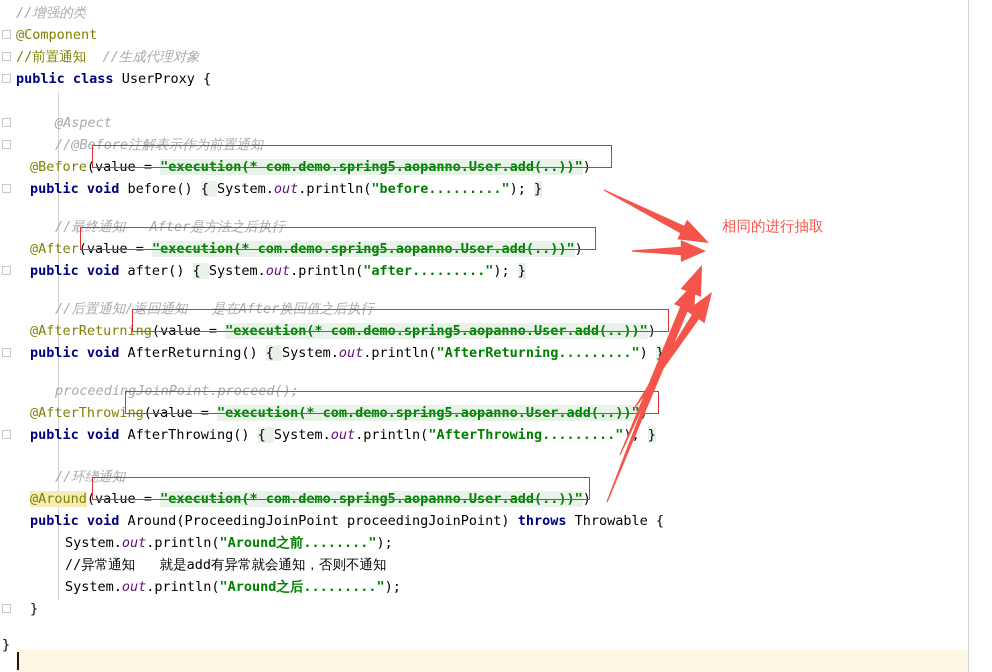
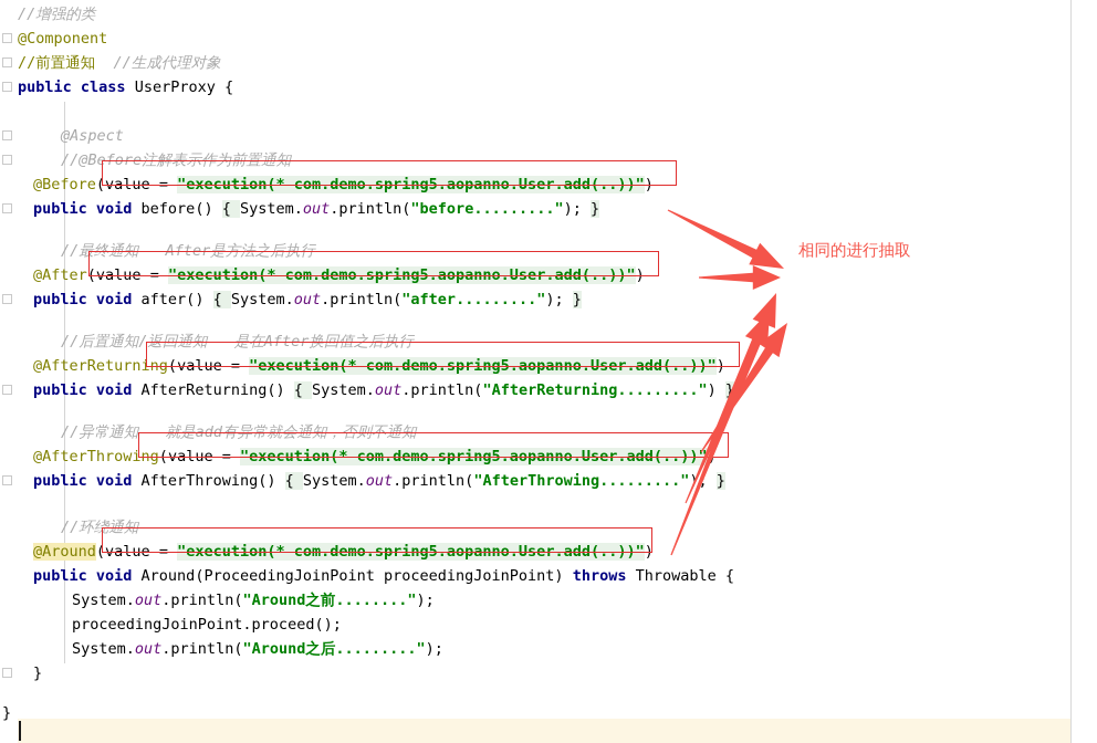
  //增强的类
  @Component
  //前置通知 //生成代理对象
  public class UserProxy {
  @Aspect
  //@Before注解表示作为前置通知
  @Before(value = "execution(* com.demo.spring5.aopanno.User.add(..))")
  public void before() { System.out.println("before........."); }
  //最终通知 After是方法之后执行
  @After(value = "execution(* com.demo.spring5.aopanno.User.add(..))")
  public void after() { System.out.println("after........."); }
  //后置通知/返回通知 是在After换回值之后执行
  @AfterReturning(value = "execution(* com.demo.spring5.aopanno.User.add(..))")
  public void AfterReturning() { System.out.println("AfterReturning.........") }
- proceedingJoinPoint.proceed();
+ //异常通知 就是add有异常就会通知，否则不通知
  @AfterThrowing(value = "execution(* com.demo.spring5.aopanno.User.add(..))"
  public void AfterThrowing() { System.out.println("AfterThrowing.........") }
  //环绕通知
  @Around(value = "execution(* com.demo.spring5.aopanno.User.add(..))")
  public void Around(ProceedingJoinPoint proceedingJoinPoint) throws Throwable {
  System.out.println("Around之前........");
- //异常通知 就是add有异常就会通知，否则不通知
+ proceedingJoinPoint.proceed();
  System.out.println("Around之后.........");
  }
  }
  相同的进行抽取
